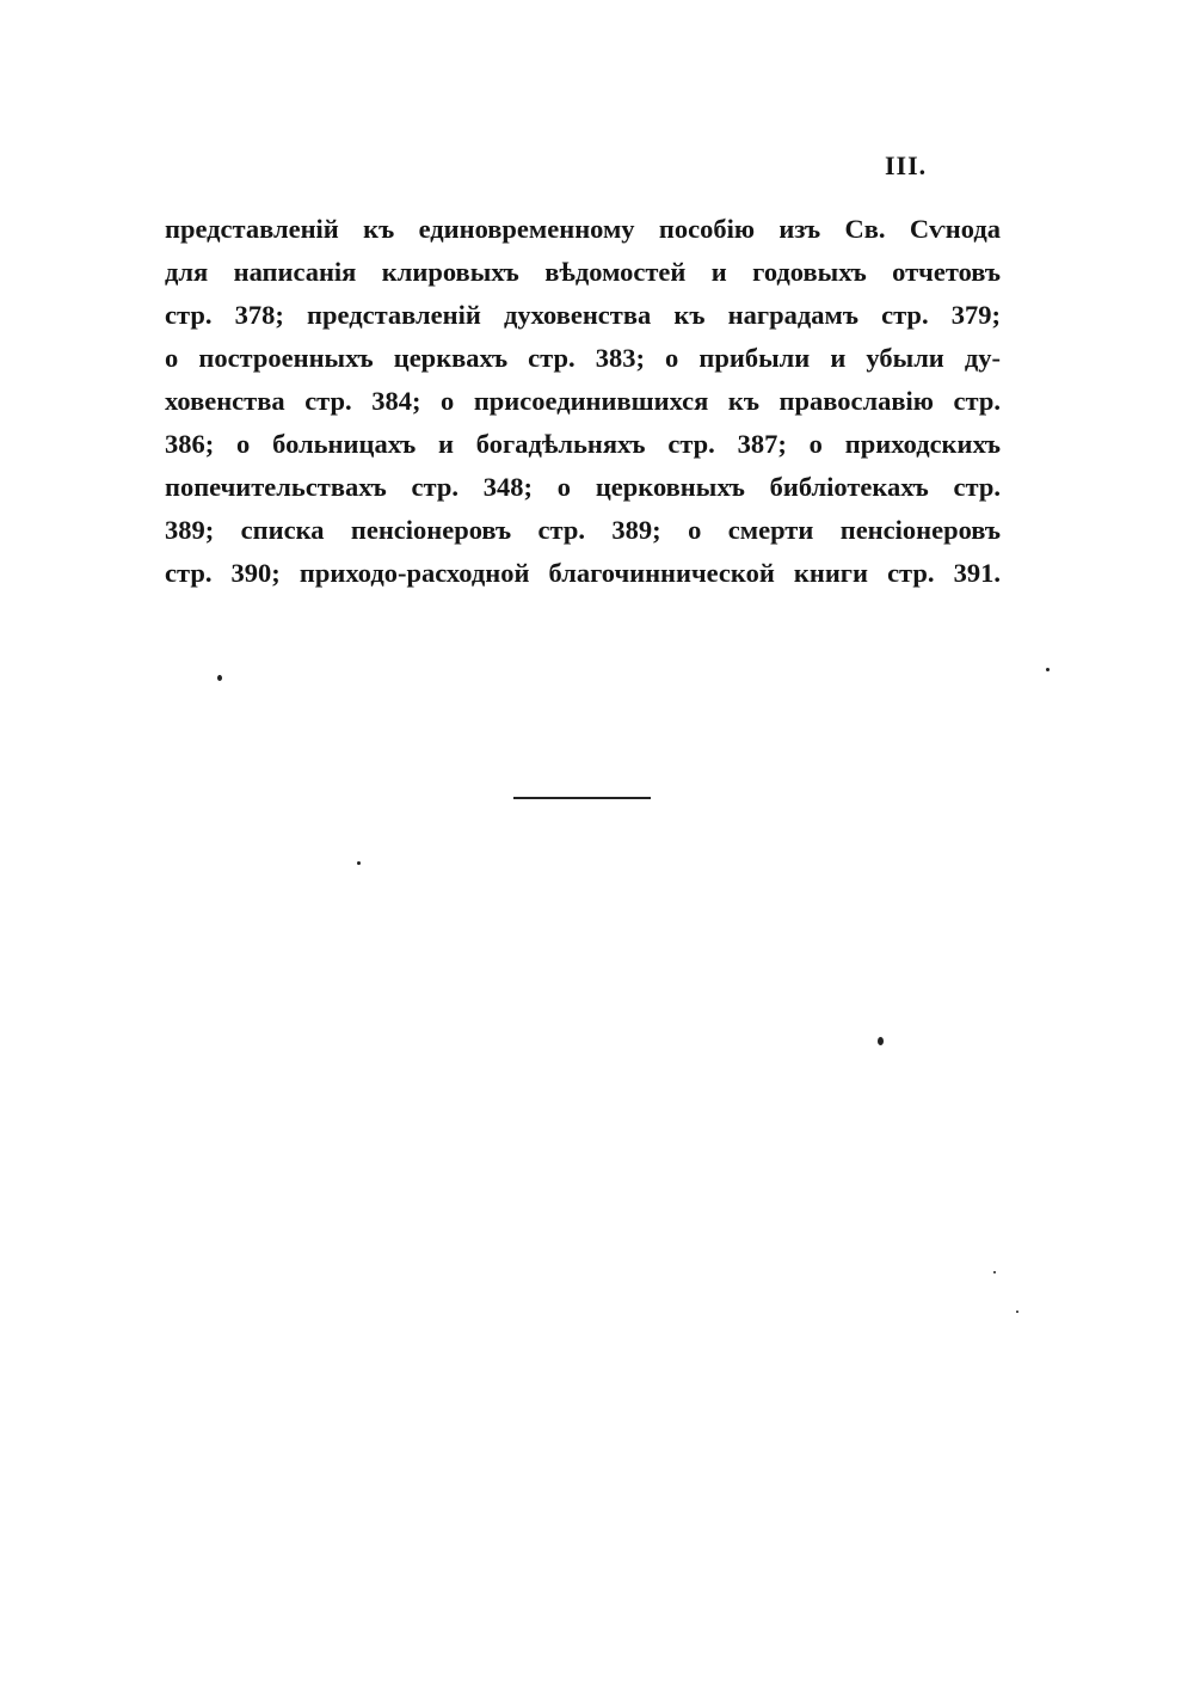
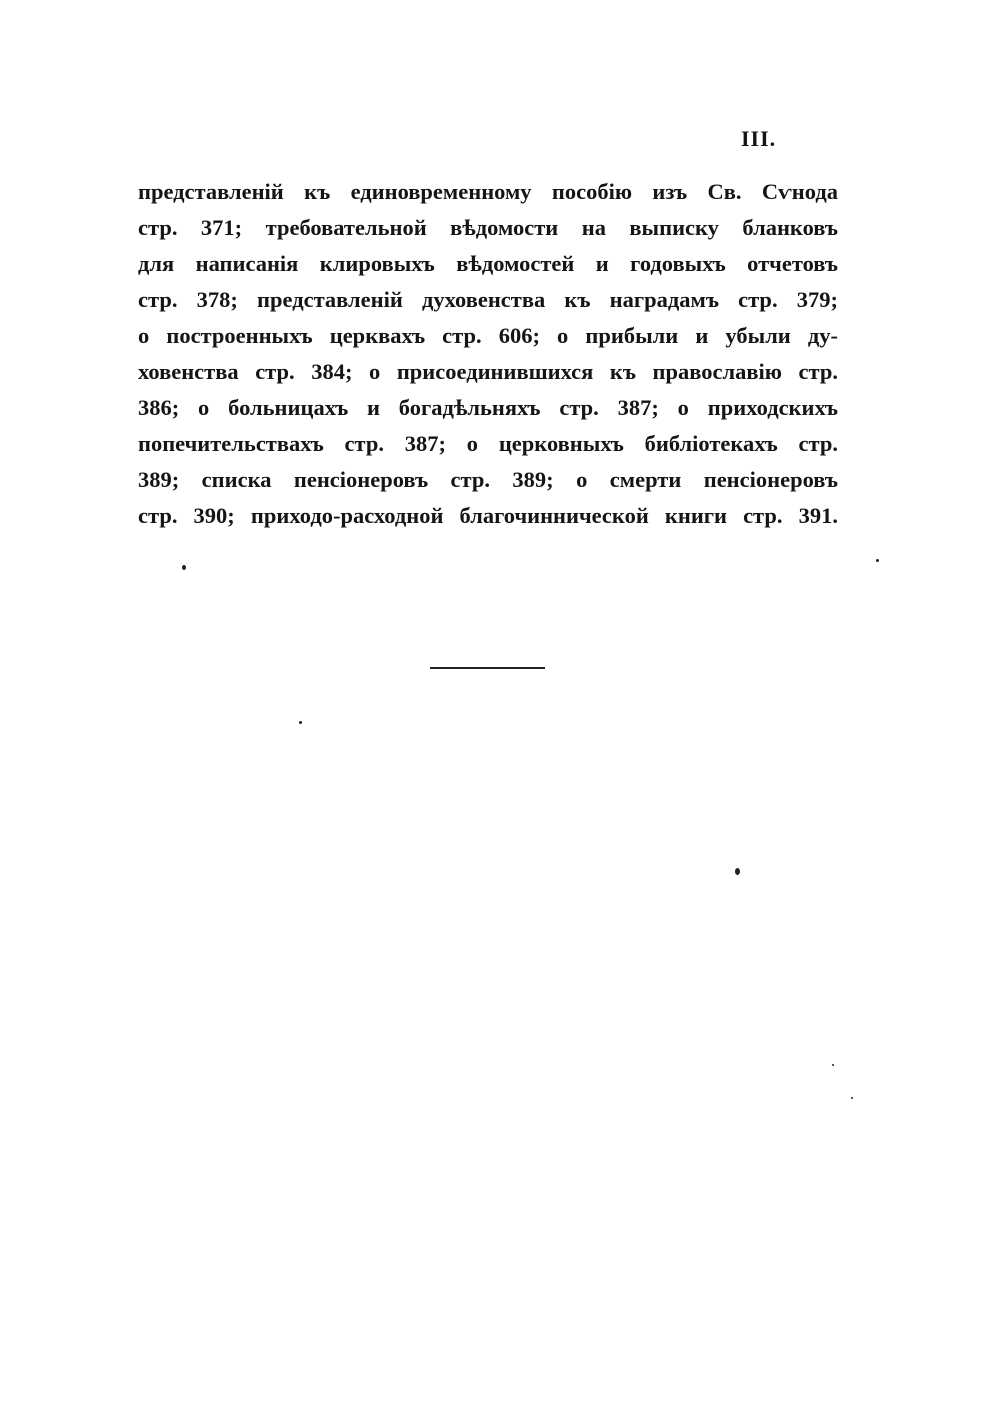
  III.
  представленій къ единовременному пособію изъ Св. Сѵнода
+ стр. 371; требовательной вѣдомости на выписку бланковъ
  для написанія клировыхъ вѣдомостей и годовыхъ отчетовъ
  стр. 378; представленій духовенства къ наградамъ стр. 379;
- о построенныхъ церквахъ стр. 383; о прибыли и убыли ду-
+ о построенныхъ церквахъ стр. 606; о прибыли и убыли ду-
  ховенства стр. 384; о присоединившихся къ православію стр.
  386; о больницахъ и богадѣльняхъ стр. 387; о приходскихъ
- попечительствахъ стр. 348; о церковныхъ библіотекахъ стр.
+ попечительствахъ стр. 387; о церковныхъ библіотекахъ стр.
  389; списка пенсіонеровъ стр. 389; о смерти пенсіонеровъ
  стр. 390; приходо-расходной благочиннической книги стр. 391.
